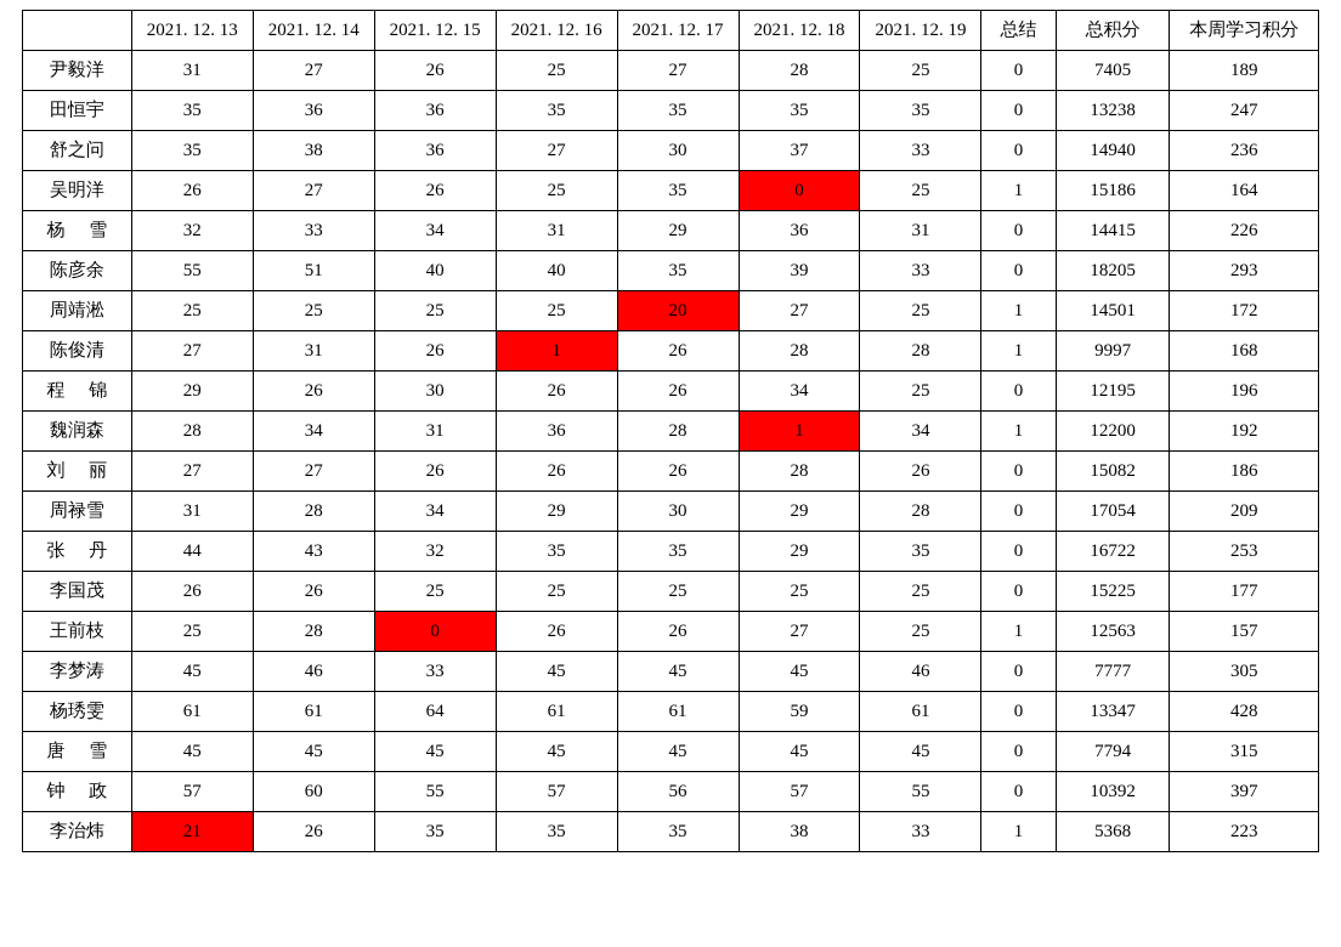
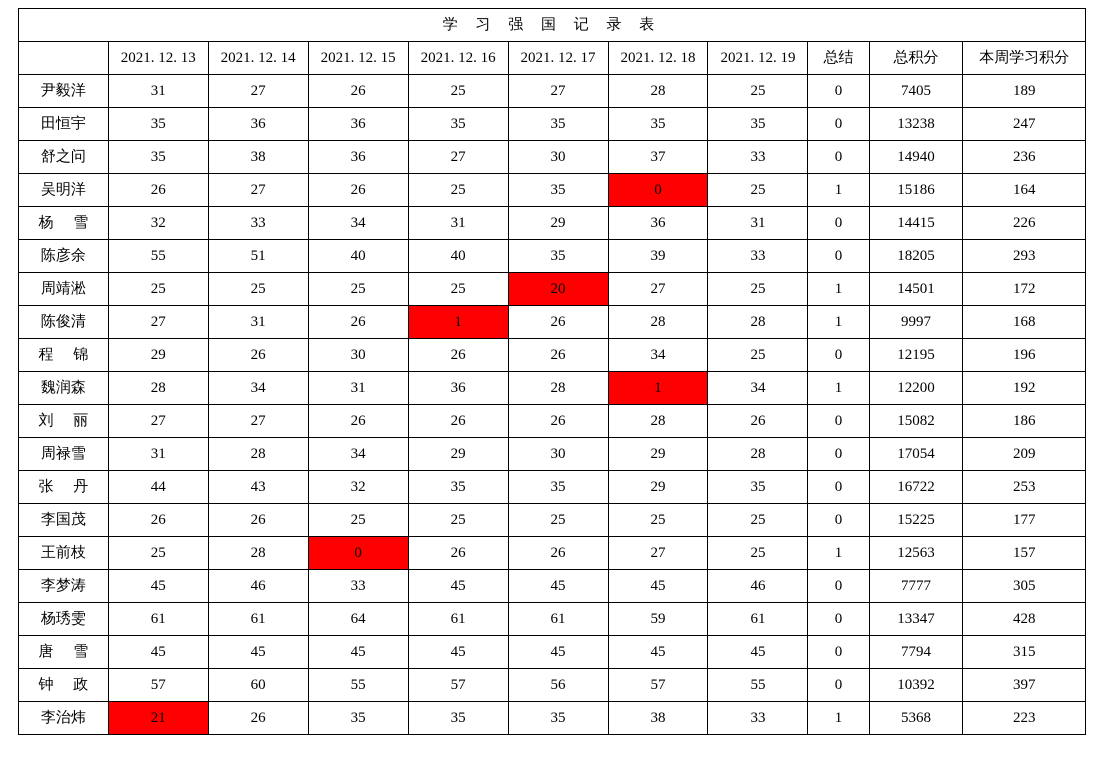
+ 学 习 强 国 记 录 表
  	2021. 12. 13	2021. 12. 14	2021. 12. 15	2021. 12. 16	2021. 12. 17	2021. 12. 18	2021. 12. 19	总结	总积分	本周学习积分
  尹毅洋	31	27	26	25	27	28	25	0	7405	189
  田恒宇	35	36	36	35	35	35	35	0	13238	247
  舒之问	35	38	36	27	30	37	33	0	14940	236
  吴明洋	26	27	26	25	35	0	25	1	15186	164
  杨 雪	32	33	34	31	29	36	31	0	14415	226
  陈彦余	55	51	40	40	35	39	33	0	18205	293
  周靖淞	25	25	25	25	20	27	25	1	14501	172
  陈俊清	27	31	26	1	26	28	28	1	9997	168
  程 锦	29	26	30	26	26	34	25	0	12195	196
  魏润森	28	34	31	36	28	1	34	1	12200	192
  刘 丽	27	27	26	26	26	28	26	0	15082	186
  周禄雪	31	28	34	29	30	29	28	0	17054	209
  张 丹	44	43	32	35	35	29	35	0	16722	253
  李国茂	26	26	25	25	25	25	25	0	15225	177
  王前枝	25	28	0	26	26	27	25	1	12563	157
  李梦涛	45	46	33	45	45	45	46	0	7777	305
  杨琇雯	61	61	64	61	61	59	61	0	13347	428
  唐 雪	45	45	45	45	45	45	45	0	7794	315
  钟 政	57	60	55	57	56	57	55	0	10392	397
  李治炜	21	26	35	35	35	38	33	1	5368	223
